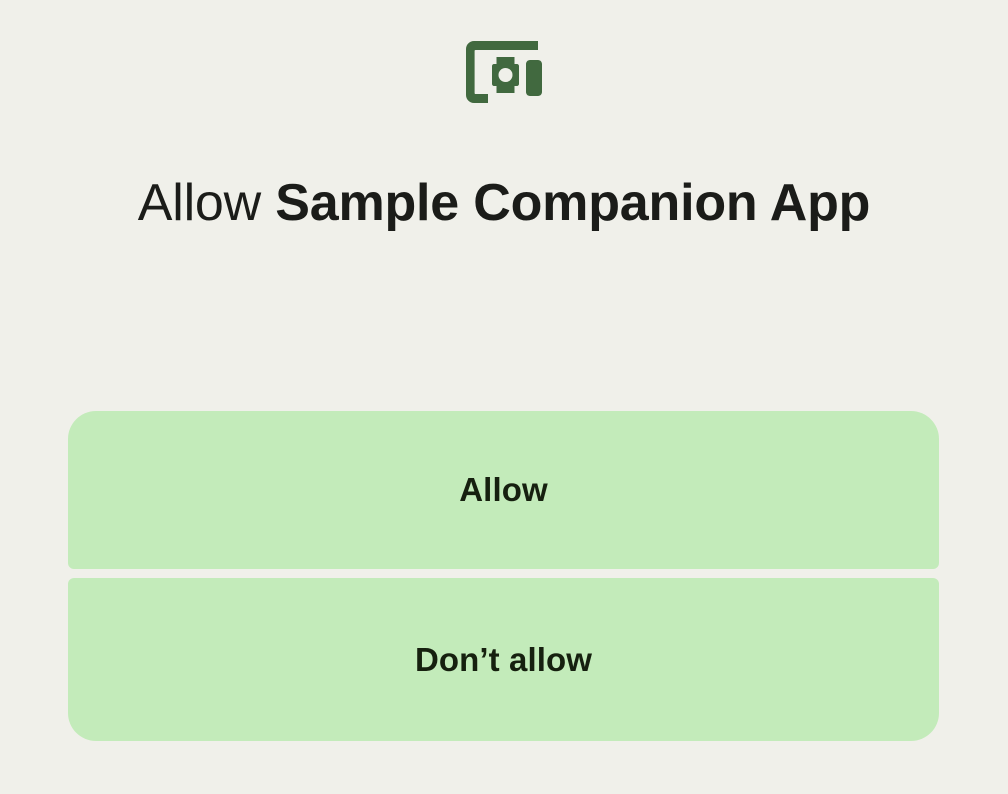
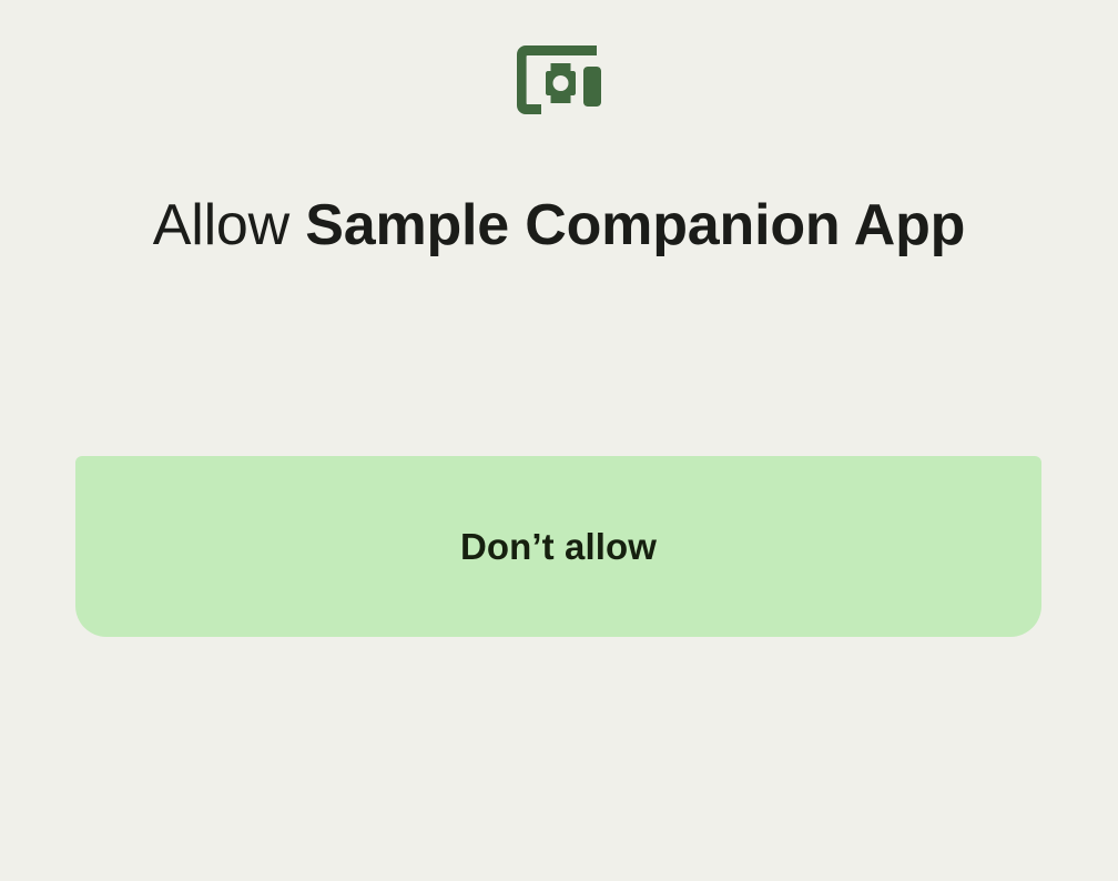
  Allow Sample Companion App
- Allow
  Don’t allow
